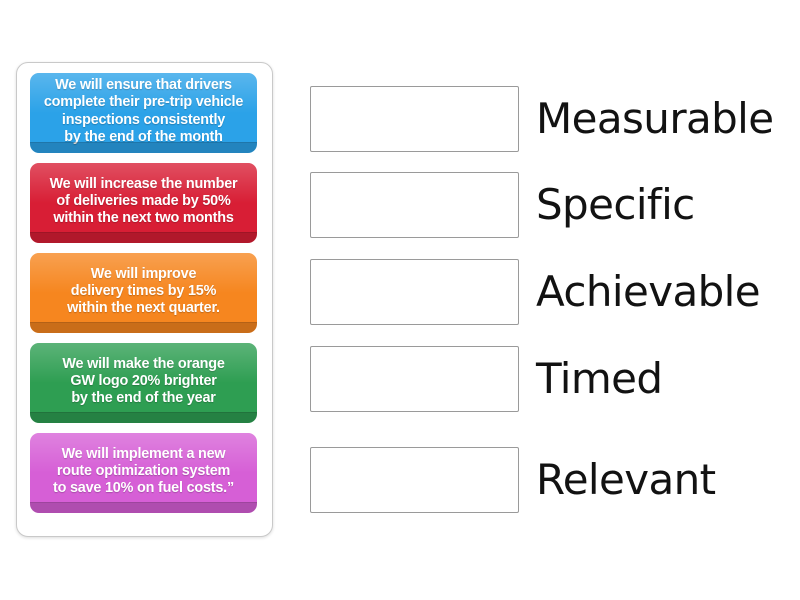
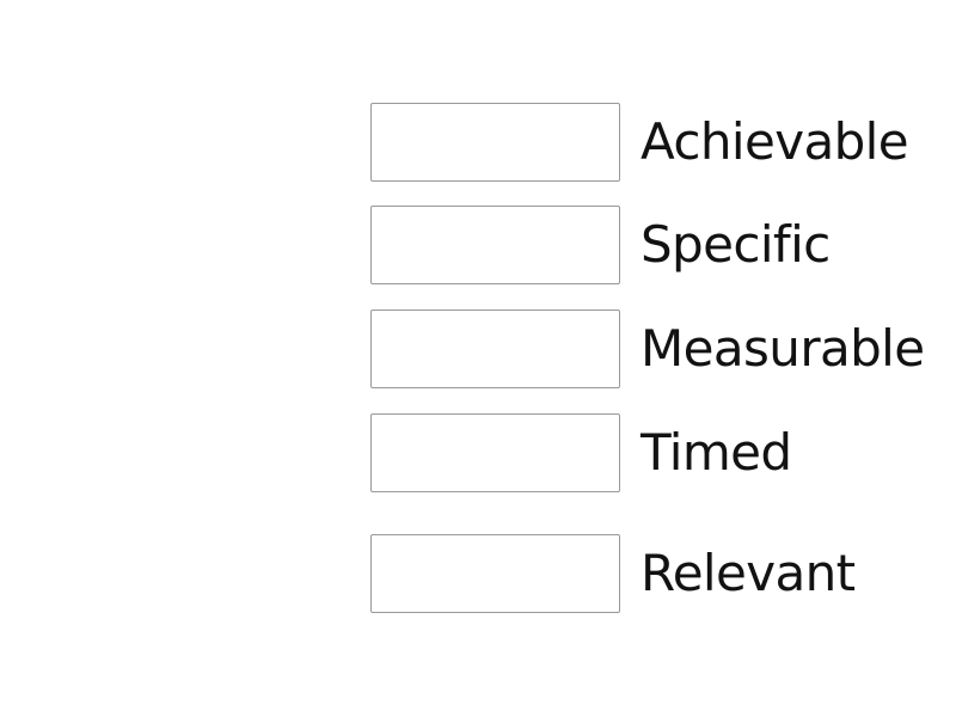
- inspections consistently
- by the end of the month
- within the next two months
- within the next quarter.
- by the end of the year
- to save 10% on fuel costs.”
- Measurable
+ Achievable
  Specific
- Achievable
+ Measurable
  Timed
  Relevant
